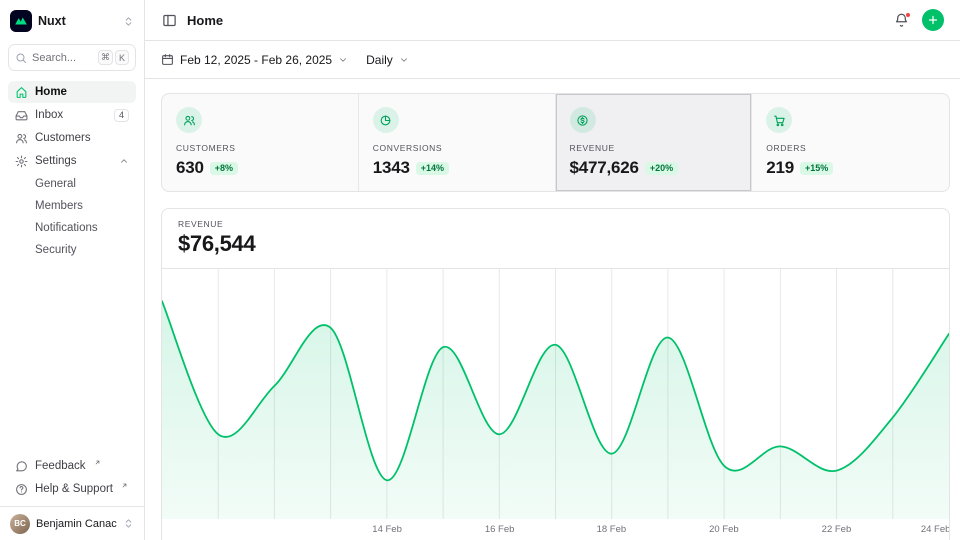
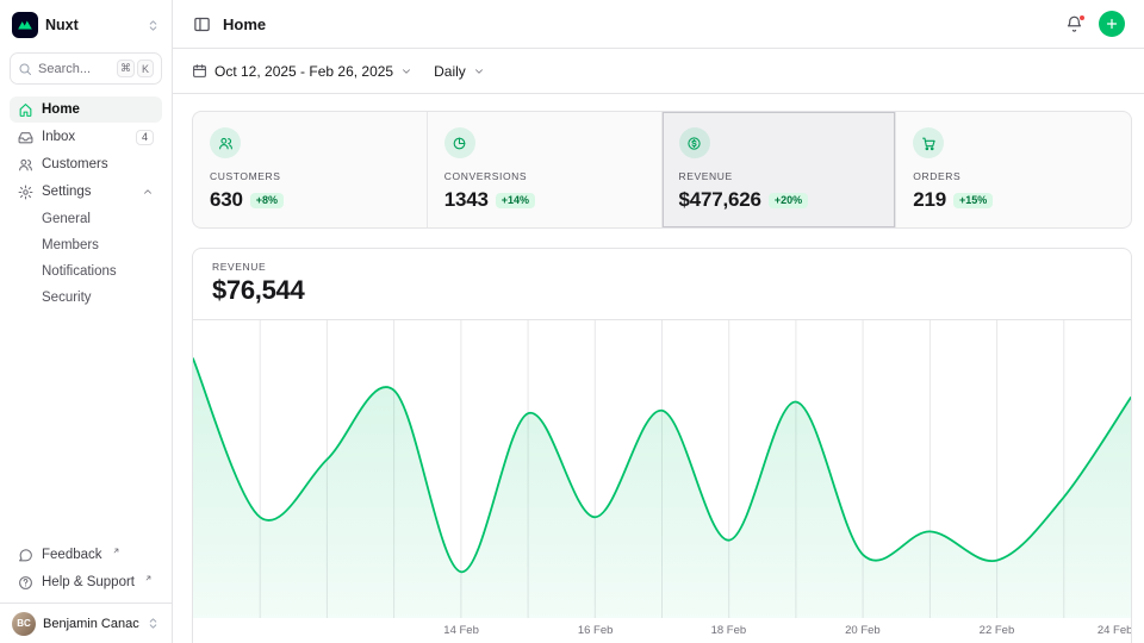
  Nuxt
  Search...
  ⌘
  K
  Home
  Inbox
  4
  Customers
  Settings
  General
  Members
  Notifications
  Security
  Feedback
  Help & Support
  BC
  Benjamin Canac
  Home
- Feb 12, 2025 - Feb 26, 2025
+ Oct 12, 2025 - Feb 26, 2025
  Daily
  CUSTOMERS
  630
  +8%
  CONVERSIONS
  1343
  +14%
  REVENUE
  $477,626
  +20%
  ORDERS
  219
  +15%
  REVENUE
  $76,544
  14 Feb
  16 Feb
  18 Feb
  20 Feb
  22 Feb
  24 Feb
